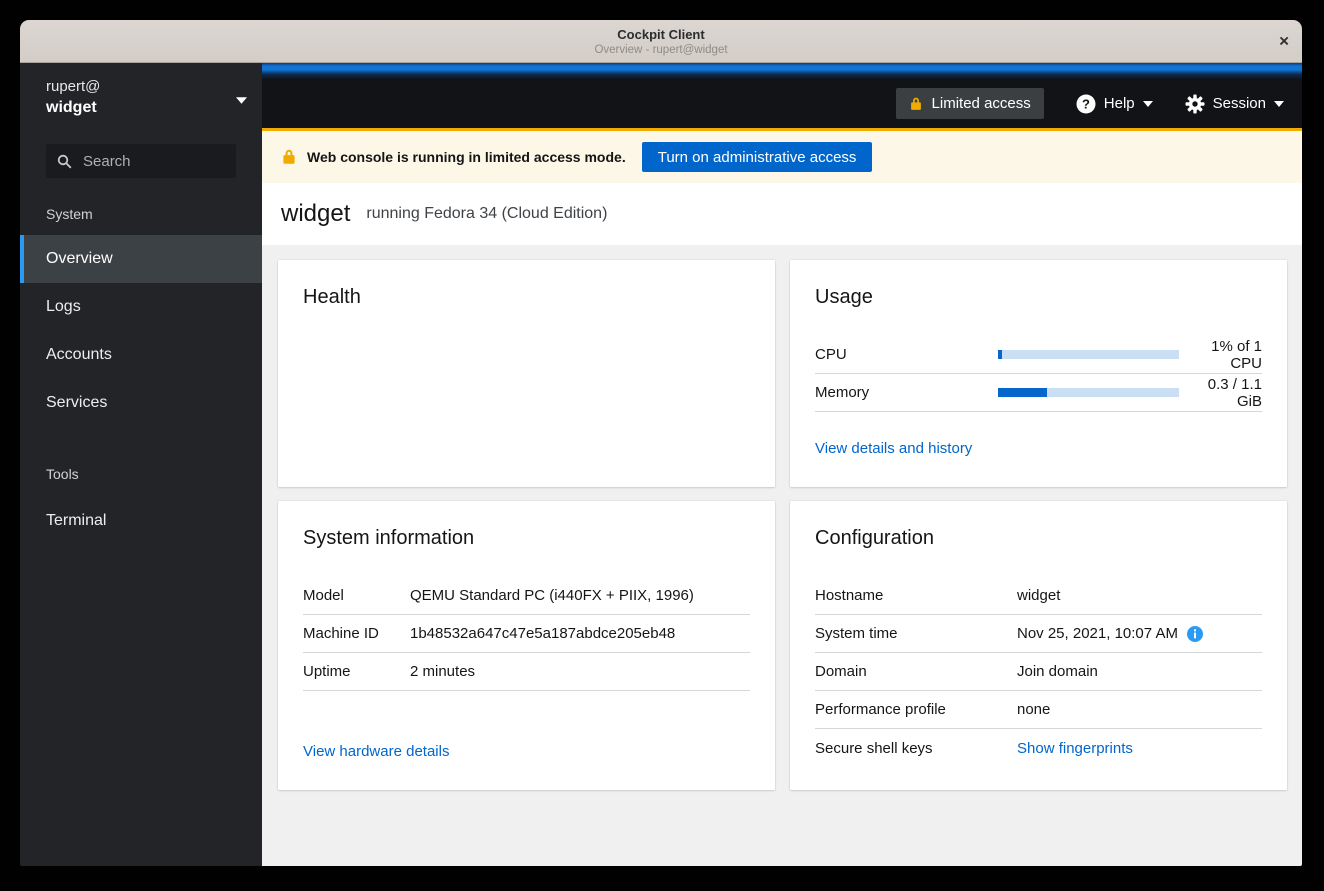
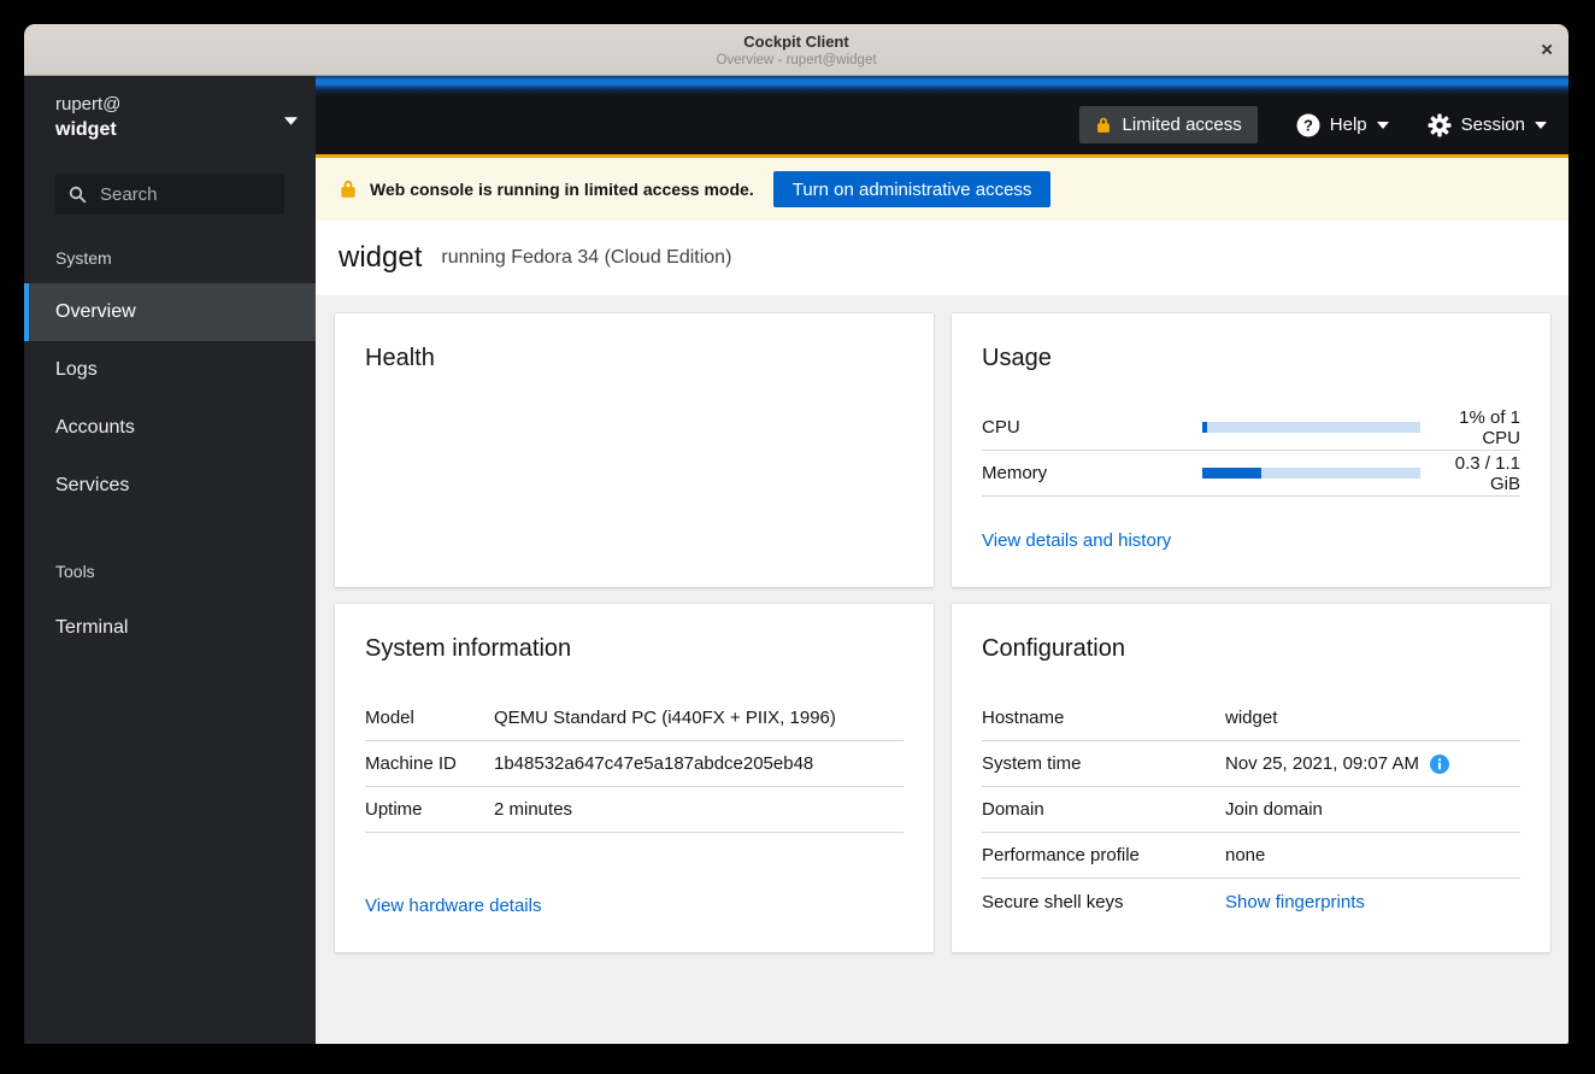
  Cockpit Client
  Overview - rupert@widget
  ×
  rupert@
  widget
  Search
  System
  Overview
  Logs
  Accounts
  Services
  Tools
  Terminal
  Limited access
  ?
  Help
  Session
  Web console is running in limited access mode.
  Turn on administrative access
  widget
  running Fedora 34 (Cloud Edition)
  Health
  Usage
  CPU
  1% of 1 CPU
  Memory
  0.3 / 1.1 GiB
  View details and history
  System information
  Model
  QEMU Standard PC (i440FX + PIIX, 1996)
  Machine ID
  1b48532a647c47e5a187abdce205eb48
  Uptime
  2 minutes
  View hardware details
  Configuration
  Hostname
  widget
  System time
- Nov 25, 2021, 10:07 AM
+ Nov 25, 2021, 09:07 AM
  Domain
  Join domain
  Performance profile
  none
  Secure shell keys
  Show fingerprints
